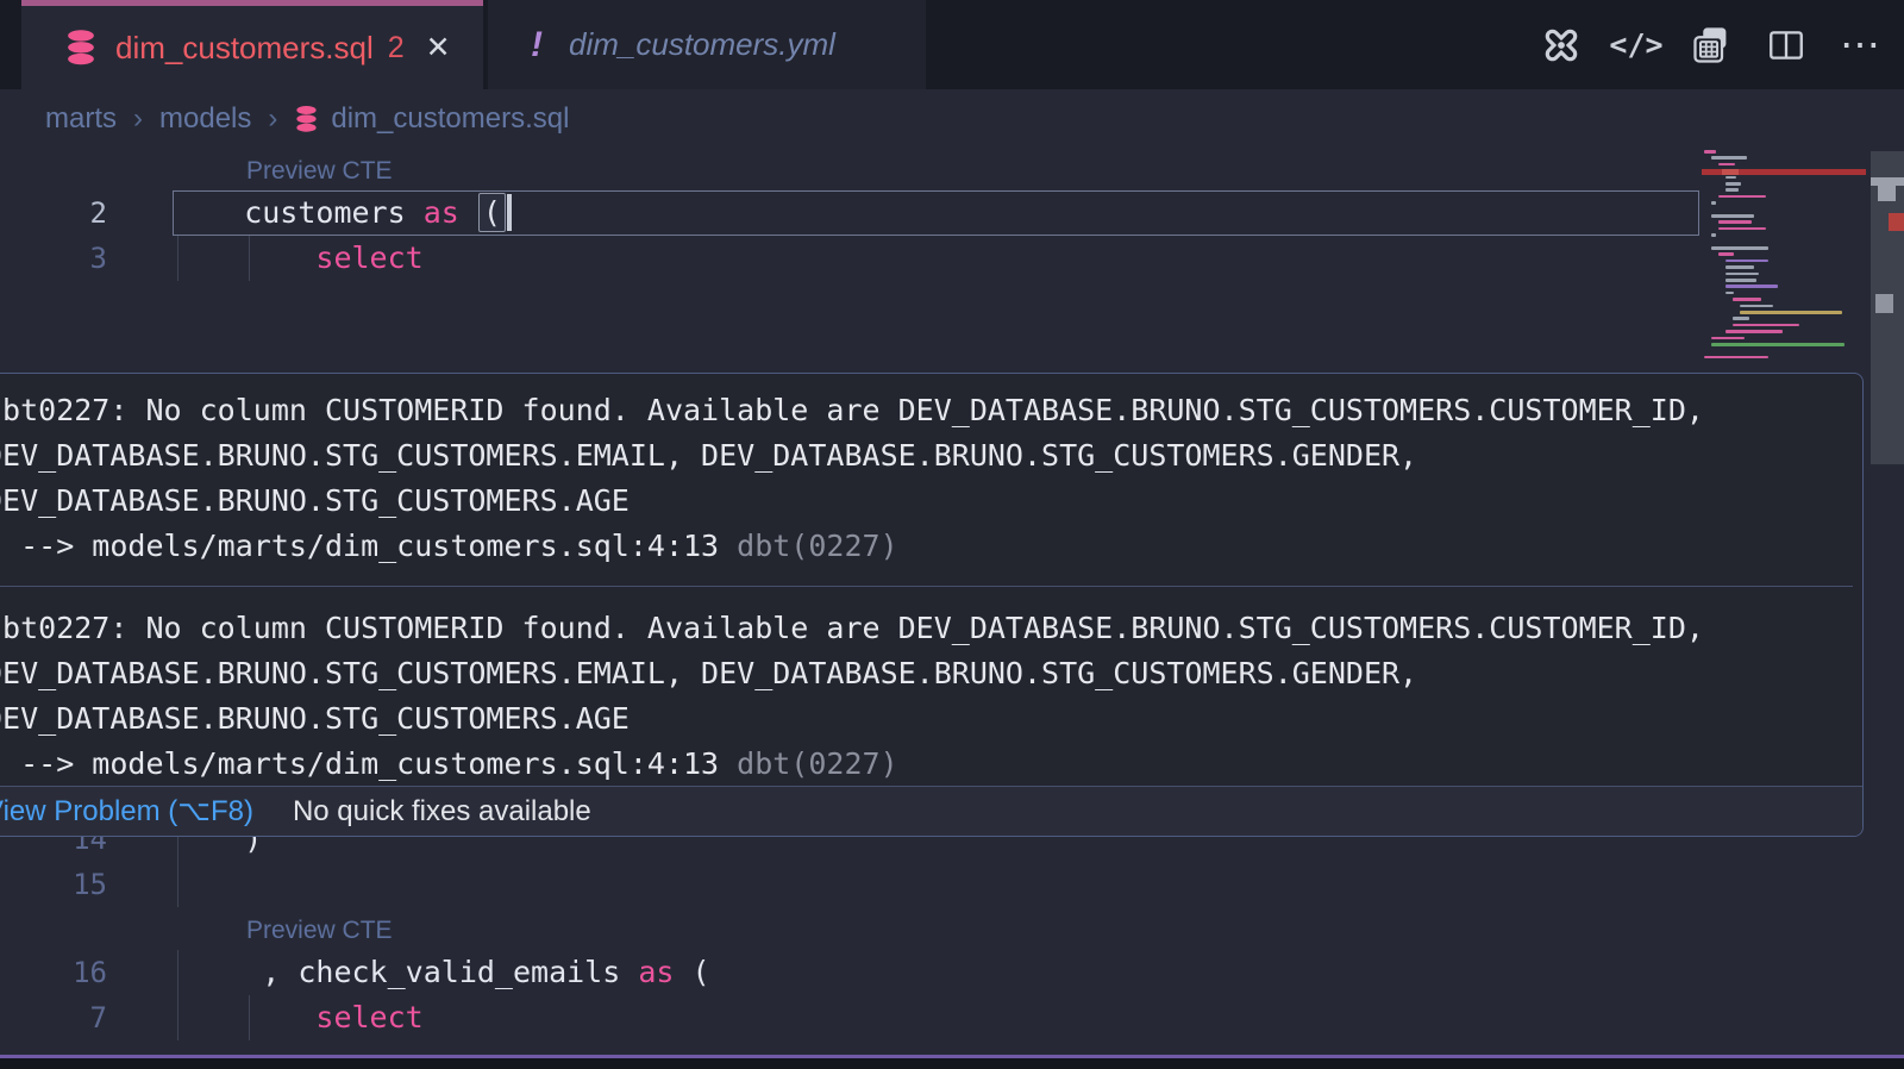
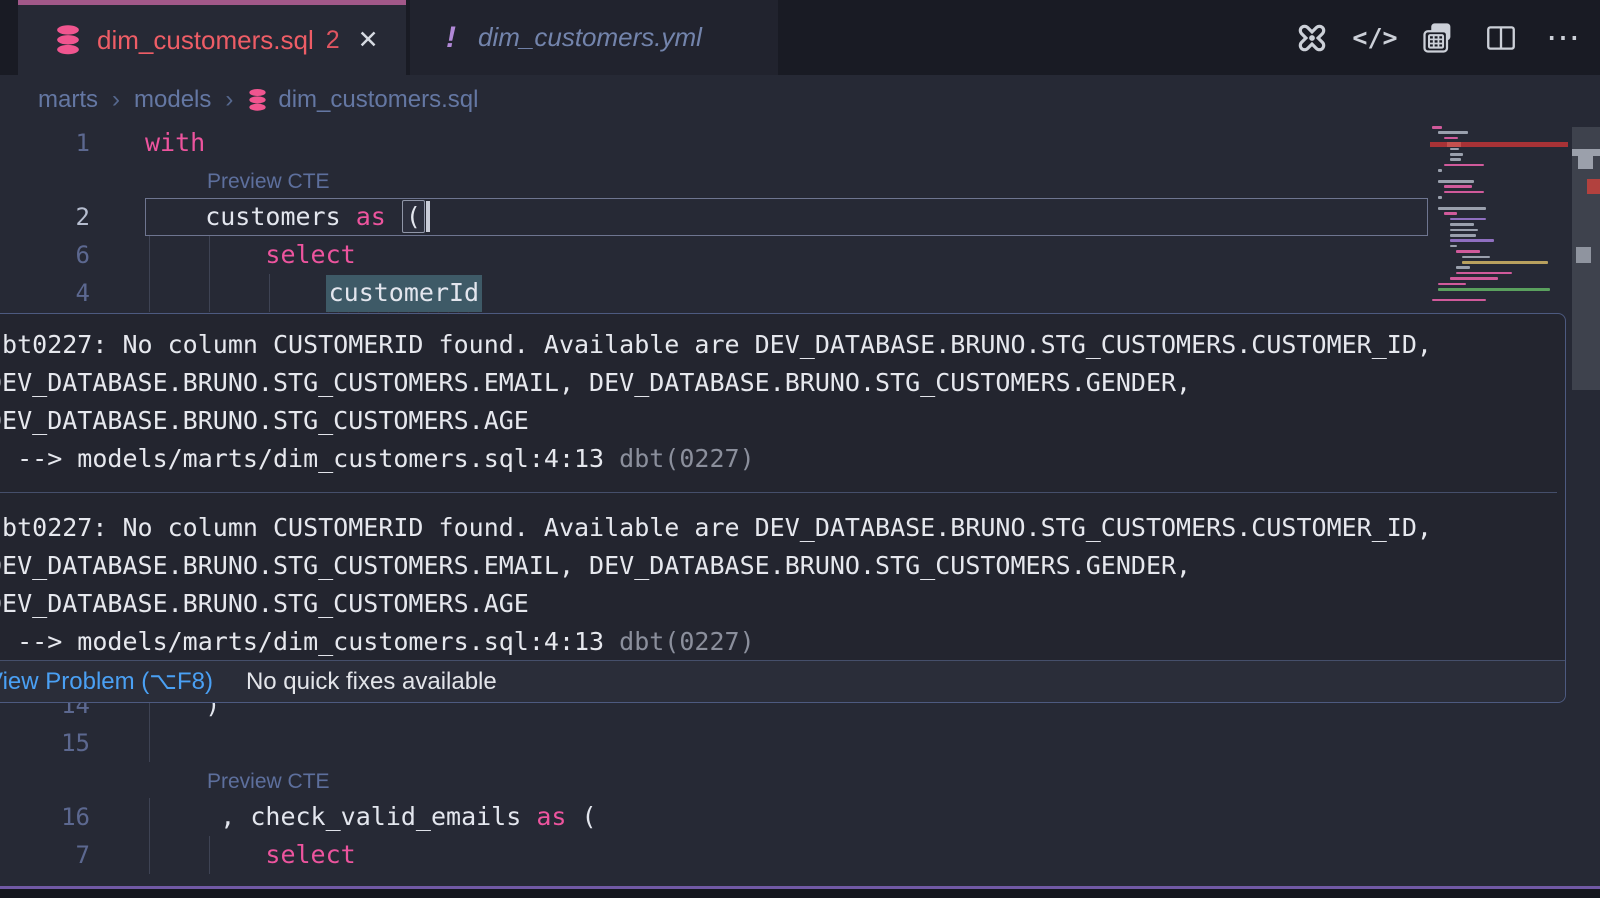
  dim_customers.sql
  2
  ✕
  !
  dim_customers.yml
  </>
  ⋯
  marts
  ›
  models
  ›
  dim_customers.sql
+ 1
+ with
  Preview CTE
  2
  customers as (
- 3
+ 6
  select
+ 4
+ customerId
  14
  )
  15
  Preview CTE
  16
  , check_valid_emails as (
  7
  select
  bt0227: No column CUSTOMERID found. Available are DEV_DATABASE.BRUNO.STG_CUSTOMERS.CUSTOMER_ID,
  EV_DATABASE.BRUNO.STG_CUSTOMERS.EMAIL, DEV_DATABASE.BRUNO.STG_CUSTOMERS.GENDER,
  EV_DATABASE.BRUNO.STG_CUSTOMERS.AGE
  --> models/marts/dim_customers.sql:4:13 dbt(0227)
  bt0227: No column CUSTOMERID found. Available are DEV_DATABASE.BRUNO.STG_CUSTOMERS.CUSTOMER_ID,
  EV_DATABASE.BRUNO.STG_CUSTOMERS.EMAIL, DEV_DATABASE.BRUNO.STG_CUSTOMERS.GENDER,
  EV_DATABASE.BRUNO.STG_CUSTOMERS.AGE
  --> models/marts/dim_customers.sql:4:13 dbt(0227)
  iew Problem (⌥F8)
  No quick fixes available
